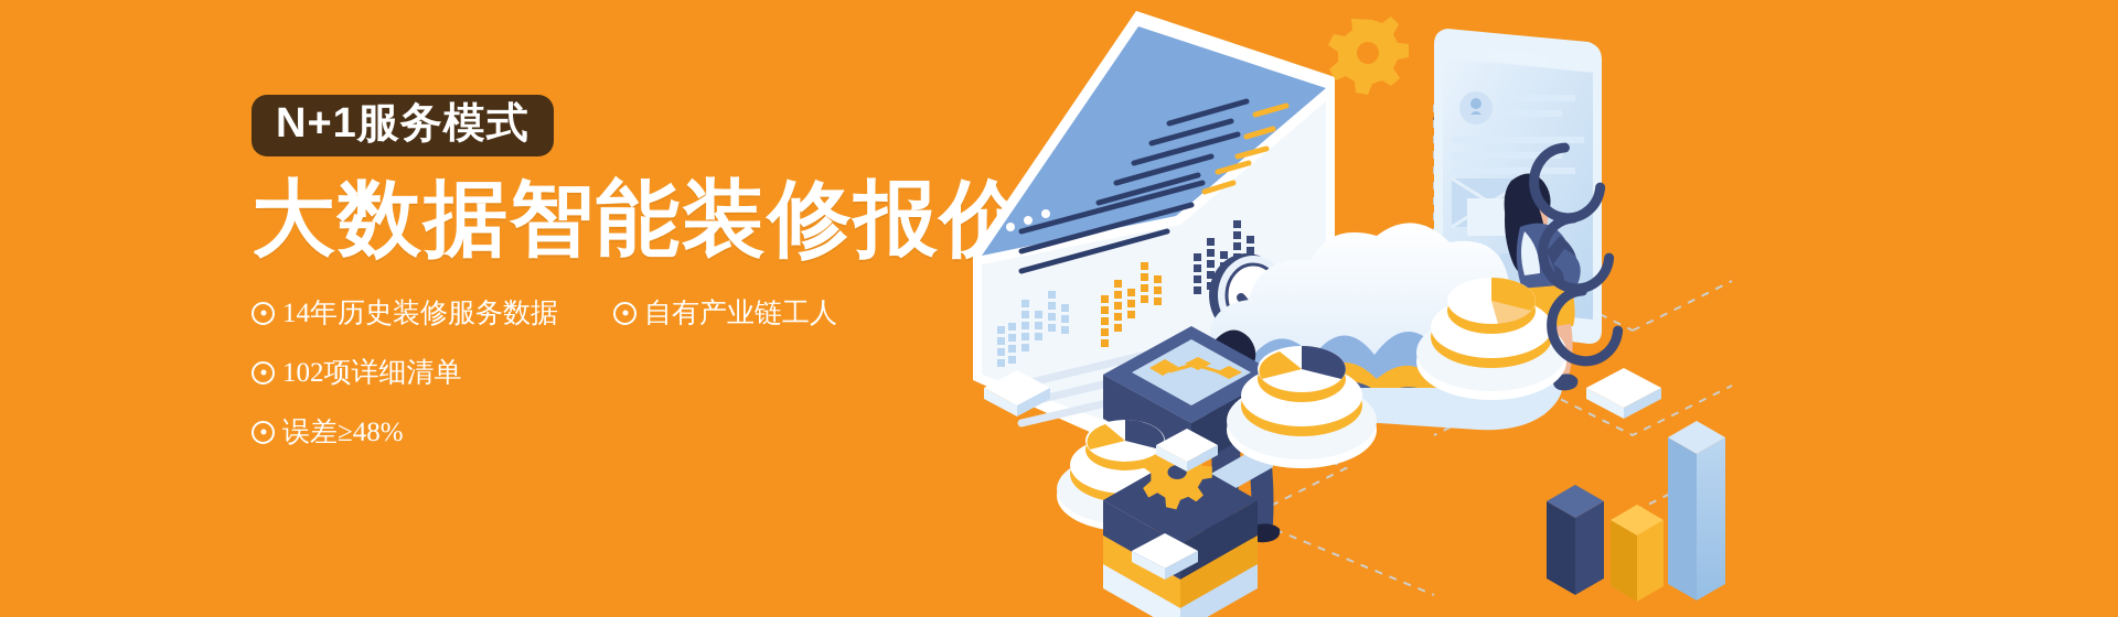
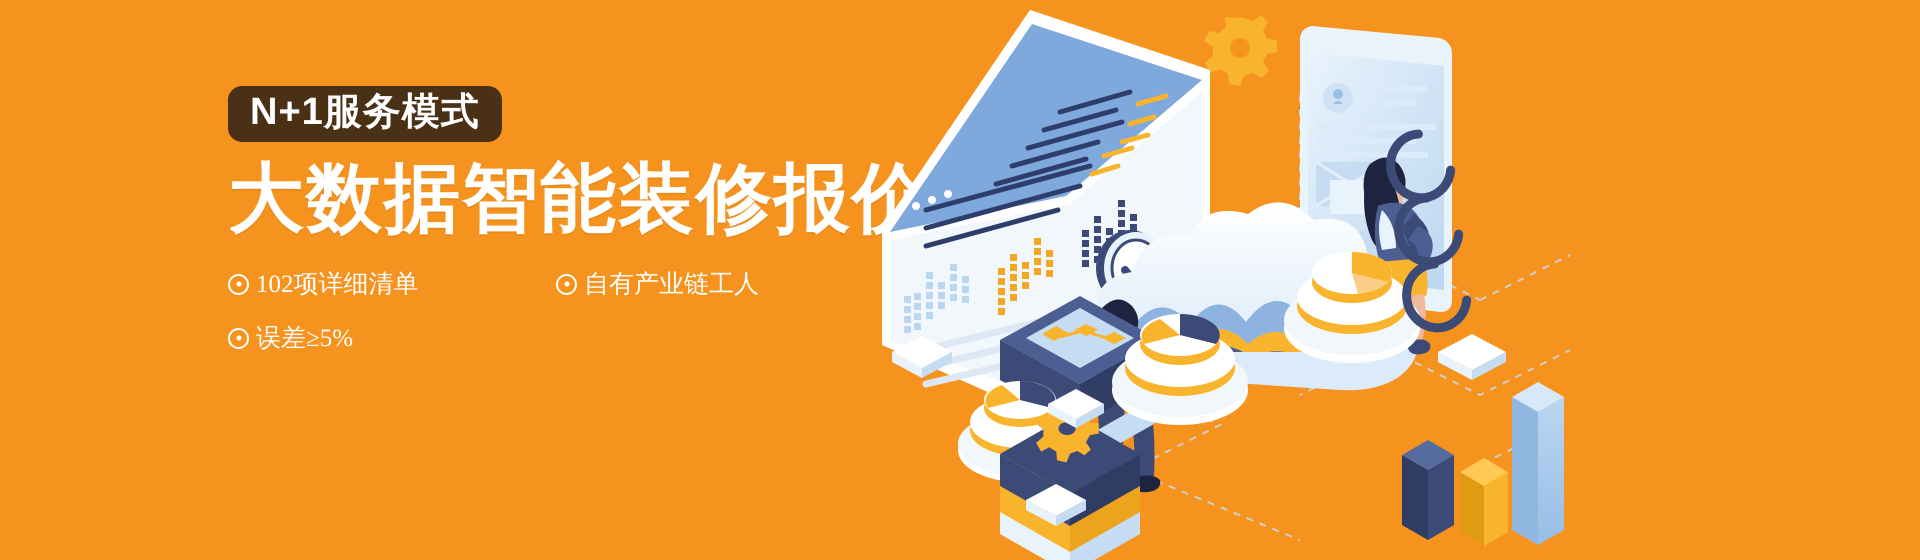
  N+1服务模式
  大数据智能装修报价
- 14年历史装修服务数据
  102项详细清单
- 误差≥48%
+ 误差≥5%
  自有产业链工人
